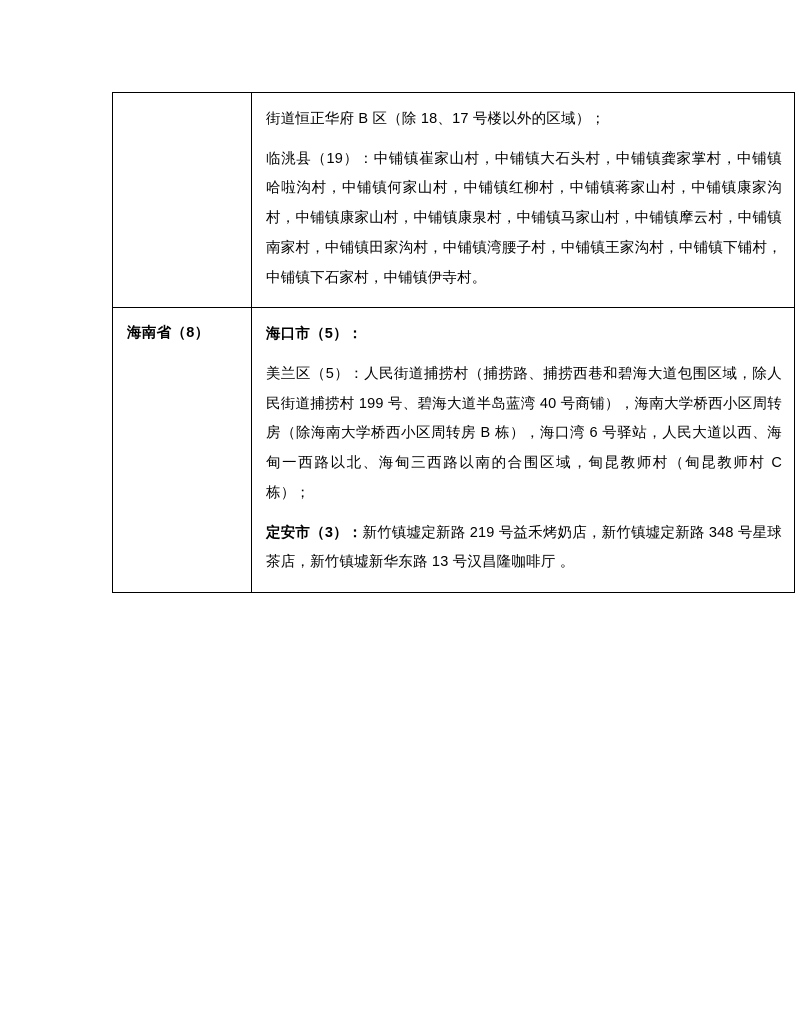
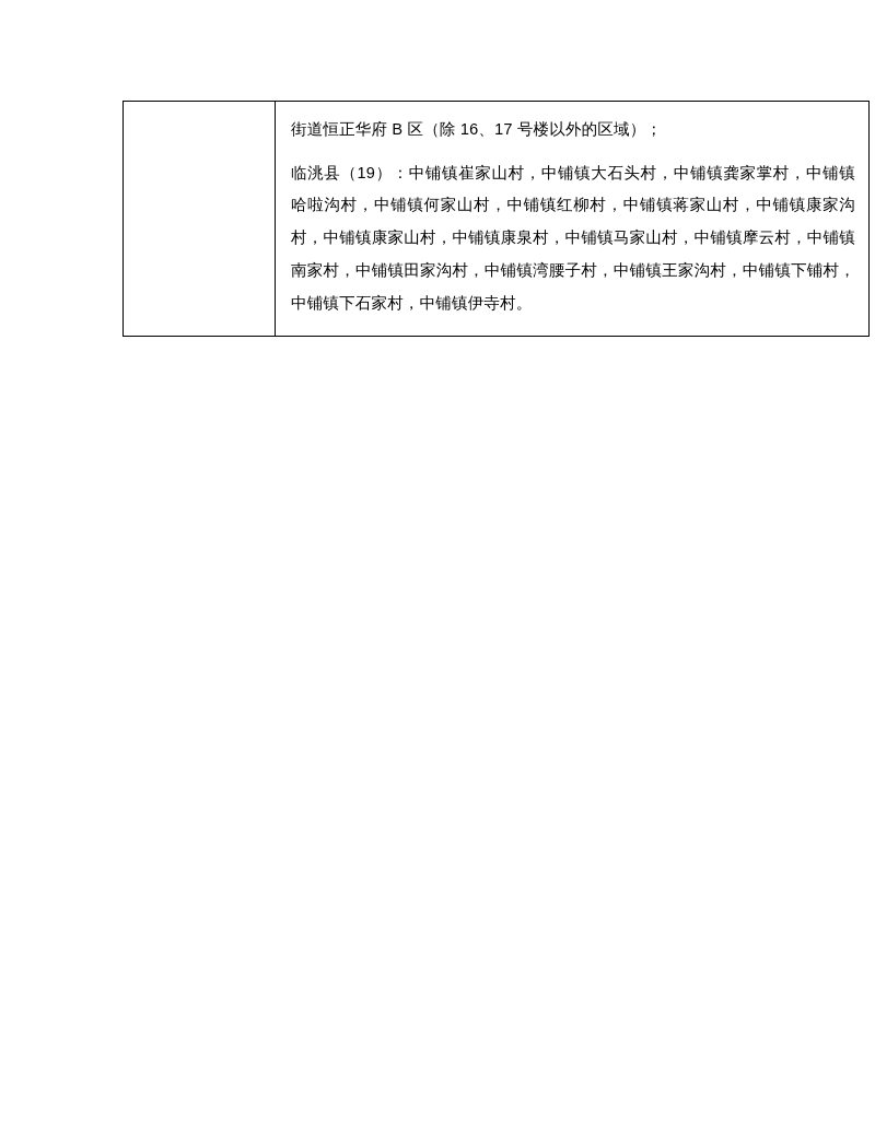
- 	街道恒正华府 B 区（除 18、17 号楼以外的区域）； 临洮县（19）：中铺镇崔家山村，中铺镇大石头村，中铺镇龚家掌村，中铺镇哈啦沟村，中铺镇何家山村，中铺镇红柳村，中铺镇蒋家山村，中铺镇康家沟村，中铺镇康家山村，中铺镇康泉村，中铺镇马家山村，中铺镇摩云村，中铺镇南家村，中铺镇田家沟村，中铺镇湾腰子村，中铺镇王家沟村，中铺镇下铺村，中铺镇下石家村，中铺镇伊寺村。
+ 	街道恒正华府 B 区（除 16、17 号楼以外的区域）； 临洮县（19）：中铺镇崔家山村，中铺镇大石头村，中铺镇龚家掌村，中铺镇哈啦沟村，中铺镇何家山村，中铺镇红柳村，中铺镇蒋家山村，中铺镇康家沟村，中铺镇康家山村，中铺镇康泉村，中铺镇马家山村，中铺镇摩云村，中铺镇南家村，中铺镇田家沟村，中铺镇湾腰子村，中铺镇王家沟村，中铺镇下铺村，中铺镇下石家村，中铺镇伊寺村。
- 海南省（8）	海口市（5）： 美兰区（5）：人民街道捕捞村（捕捞路、捕捞西巷和碧海大道包围区域，除人民街道捕捞村 199 号、碧海大道半岛蓝湾 40 号商铺），海南大学桥西小区周转房（除海南大学桥西小区周转房 B 栋），海口湾 6 号驿站，人民大道以西、海甸一西路以北、海甸三西路以南的合围区域，甸昆教师村（甸昆教师村 C 栋）； 定安市（3）：新竹镇墟定新路 219 号益禾烤奶店，新竹镇墟定新路 348 号星球茶店，新竹镇墟新华东路 13 号汉昌隆咖啡厅 。
